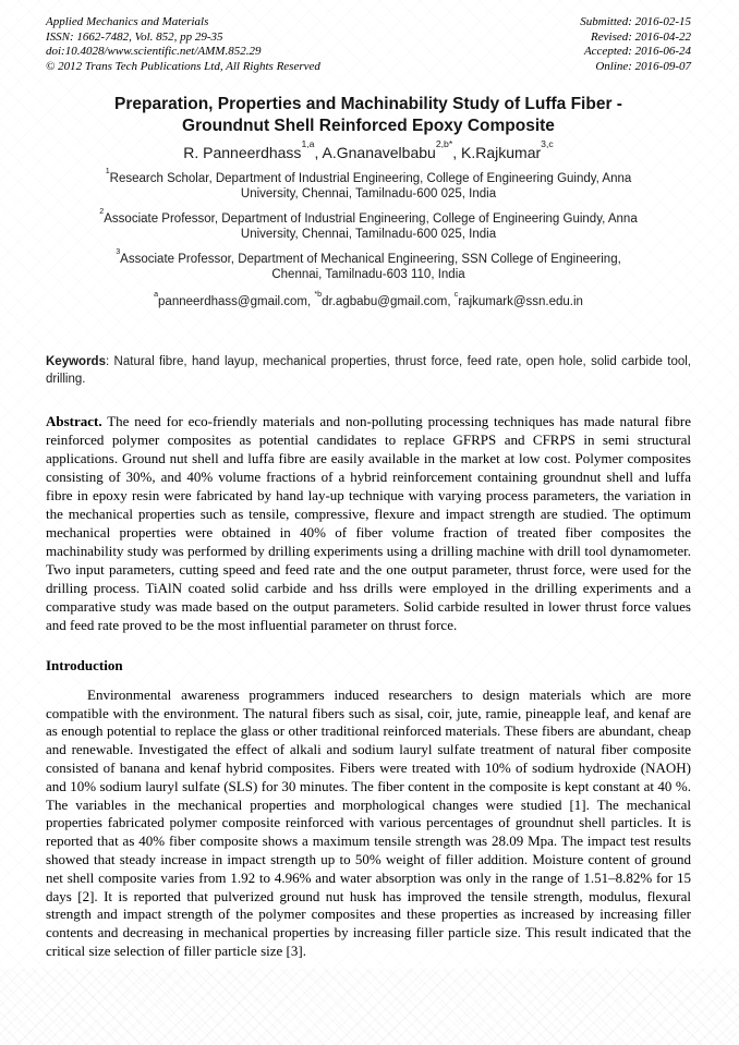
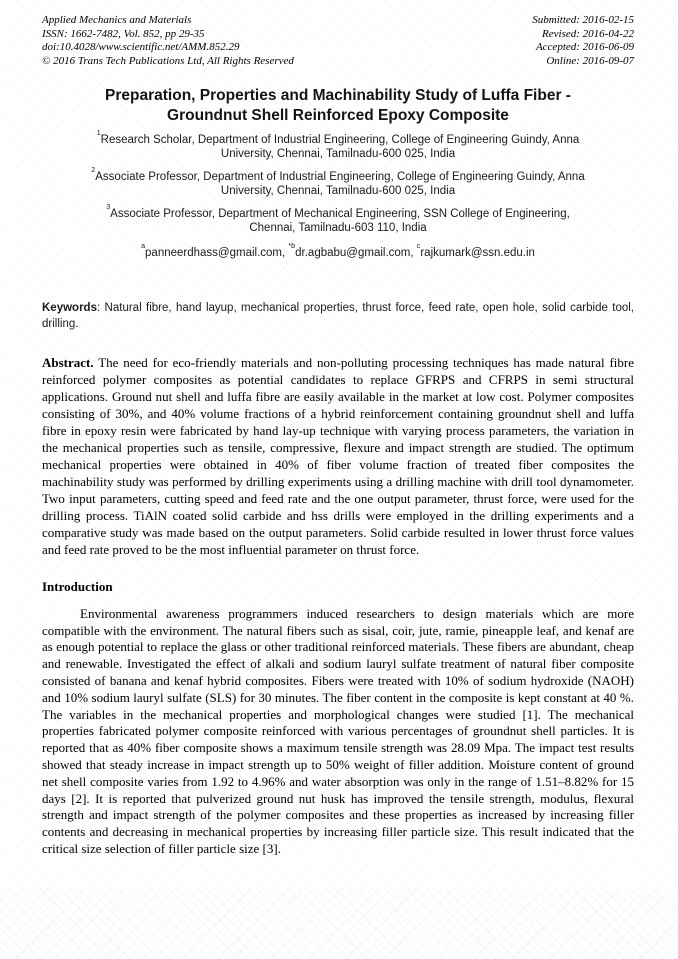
  Applied Mechanics and Materials
  ISSN: 1662-7482, Vol. 852, pp 29-35
  doi:10.4028/www.scientific.net/AMM.852.29
- © 2012 Trans Tech Publications Ltd, All Rights Reserved
+ © 2016 Trans Tech Publications Ltd, All Rights Reserved
  Submitted: 2016-02-15
  Revised: 2016-04-22
- Accepted: 2016-06-24
+ Accepted: 2016-06-09
  Online: 2016-09-07
  Preparation, Properties and Machinability Study of Luffa Fiber - Groundnut Shell Reinforced Epoxy Composite
- R. Panneerdhass1,a, A.Gnanavelbabu2,b*, K.Rajkumar3,c
  1Research Scholar, Department of Industrial Engineering, College of Engineering Guindy, Anna University, Chennai, Tamilnadu-600 025, India
  2Associate Professor, Department of Industrial Engineering, College of Engineering Guindy, Anna University, Chennai, Tamilnadu-600 025, India
  3Associate Professor, Department of Mechanical Engineering, SSN College of Engineering, Chennai, Tamilnadu-603 110, India
  apanneerdhass@gmail.com, *bdr.agbabu@gmail.com, crajkumark@ssn.edu.in
  Keywords: Natural fibre, hand layup, mechanical properties, thrust force, feed rate, open hole, solid carbide tool, drilling.
  Abstract. The need for eco-friendly materials and non-polluting processing techniques has made natural fibre reinforced polymer composites as potential candidates to replace GFRPS and CFRPS in semi structural applications. Ground nut shell and luffa fibre are easily available in the market at low cost. Polymer composites consisting of 30%, and 40% volume fractions of a hybrid reinforcement containing groundnut shell and luffa fibre in epoxy resin were fabricated by hand lay-up technique with varying process parameters, the variation in the mechanical properties such as tensile, compressive, flexure and impact strength are studied. The optimum mechanical properties were obtained in 40% of fiber volume fraction of treated fiber composites the machinability study was performed by drilling experiments using a drilling machine with drill tool dynamometer. Two input parameters, cutting speed and feed rate and the one output parameter, thrust force, were used for the drilling process. TiAlN coated solid carbide and hss drills were employed in the drilling experiments and a comparative study was made based on the output parameters. Solid carbide resulted in lower thrust force values and feed rate proved to be the most influential parameter on thrust force.
  Introduction
  Environmental awareness programmers induced researchers to design materials which are more compatible with the environment. The natural fibers such as sisal, coir, jute, ramie, pineapple leaf, and kenaf are as enough potential to replace the glass or other traditional reinforced materials. These fibers are abundant, cheap and renewable. Investigated the effect of alkali and sodium lauryl sulfate treatment of natural fiber composite consisted of banana and kenaf hybrid composites. Fibers were treated with 10% of sodium hydroxide (NAOH) and 10% sodium lauryl sulfate (SLS) for 30 minutes. The fiber content in the composite is kept constant at 40 %. The variables in the mechanical properties and morphological changes were studied [1]. The mechanical properties fabricated polymer composite reinforced with various percentages of groundnut shell particles. It is reported that as 40% fiber composite shows a maximum tensile strength was 28.09 Mpa. The impact test results showed that steady increase in impact strength up to 50% weight of filler addition. Moisture content of ground net shell composite varies from 1.92 to 4.96% and water absorption was only in the range of 1.51–8.82% for 15 days [2]. It is reported that pulverized ground nut husk has improved the tensile strength, modulus, flexural strength and impact strength of the polymer composites and these properties as increased by increasing filler contents and decreasing in mechanical properties by increasing filler particle size. This result indicated that the critical size selection of filler particle size [3].
